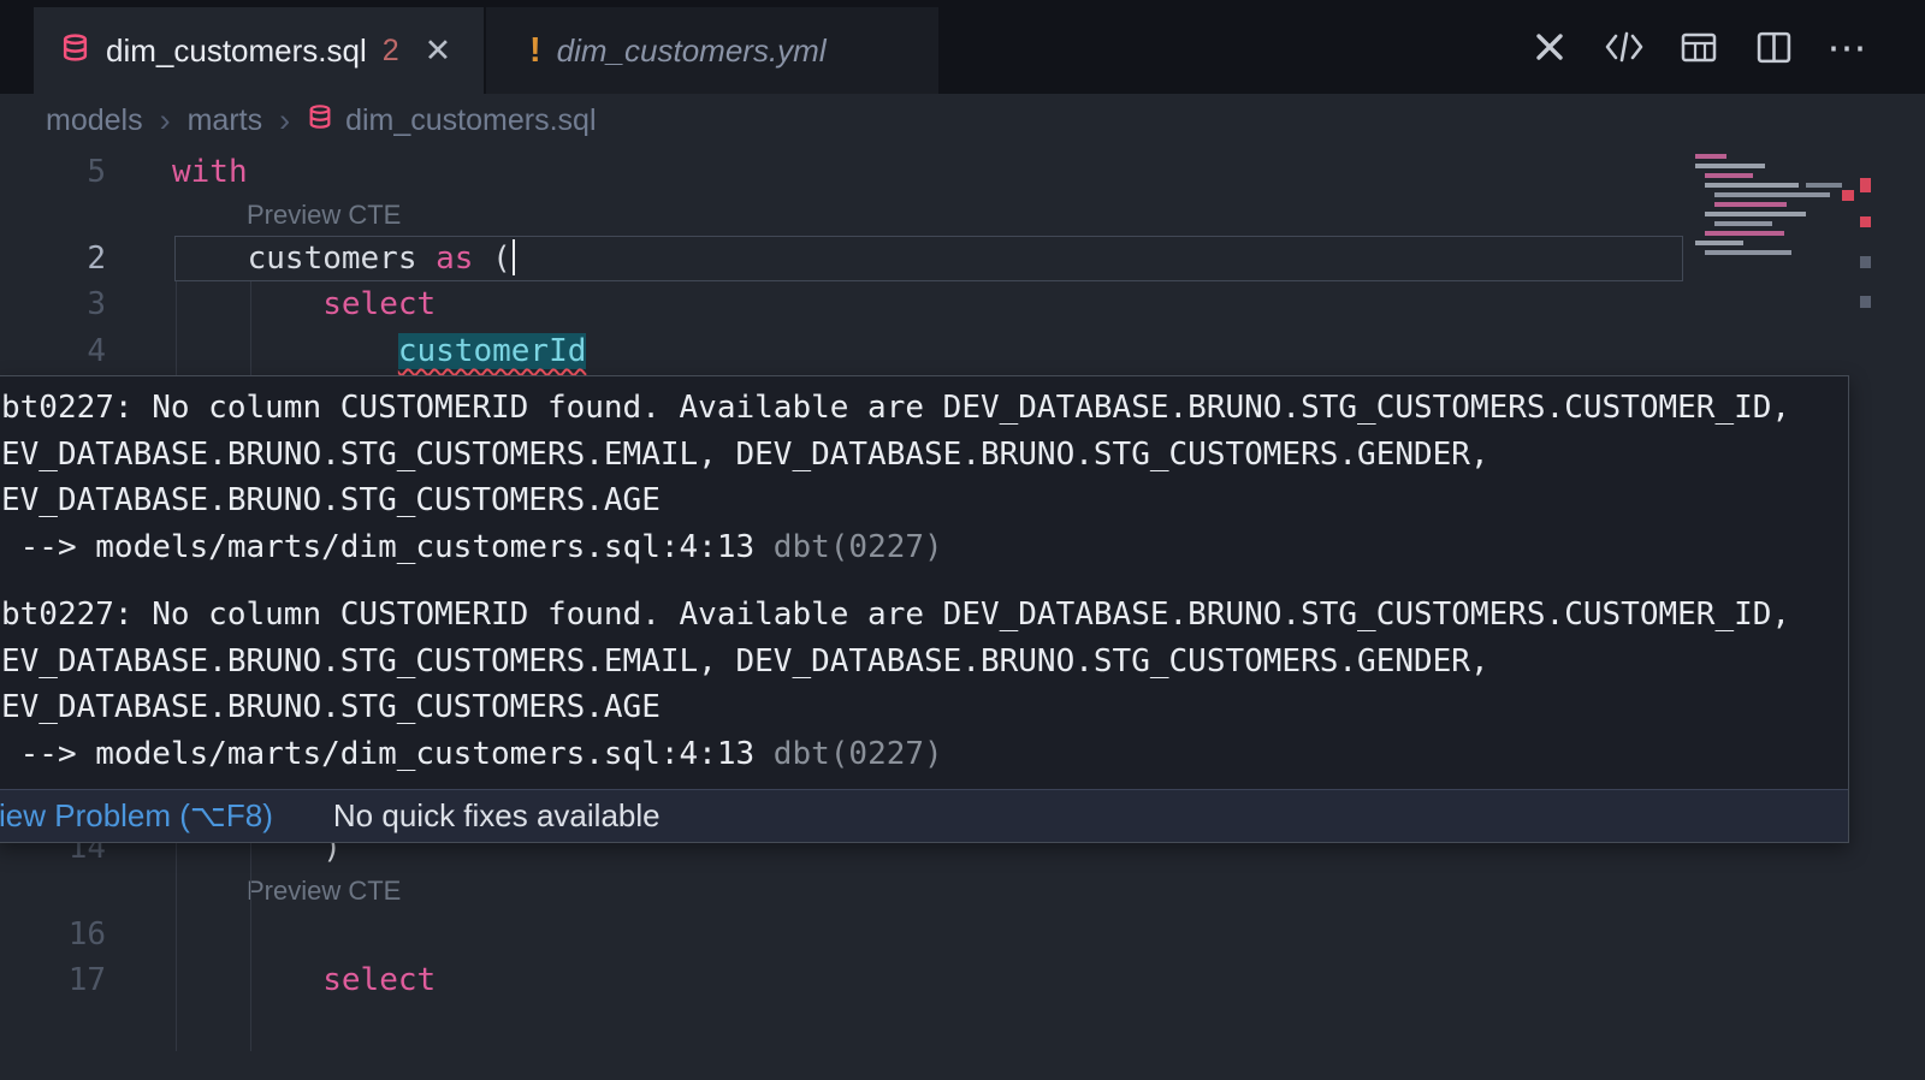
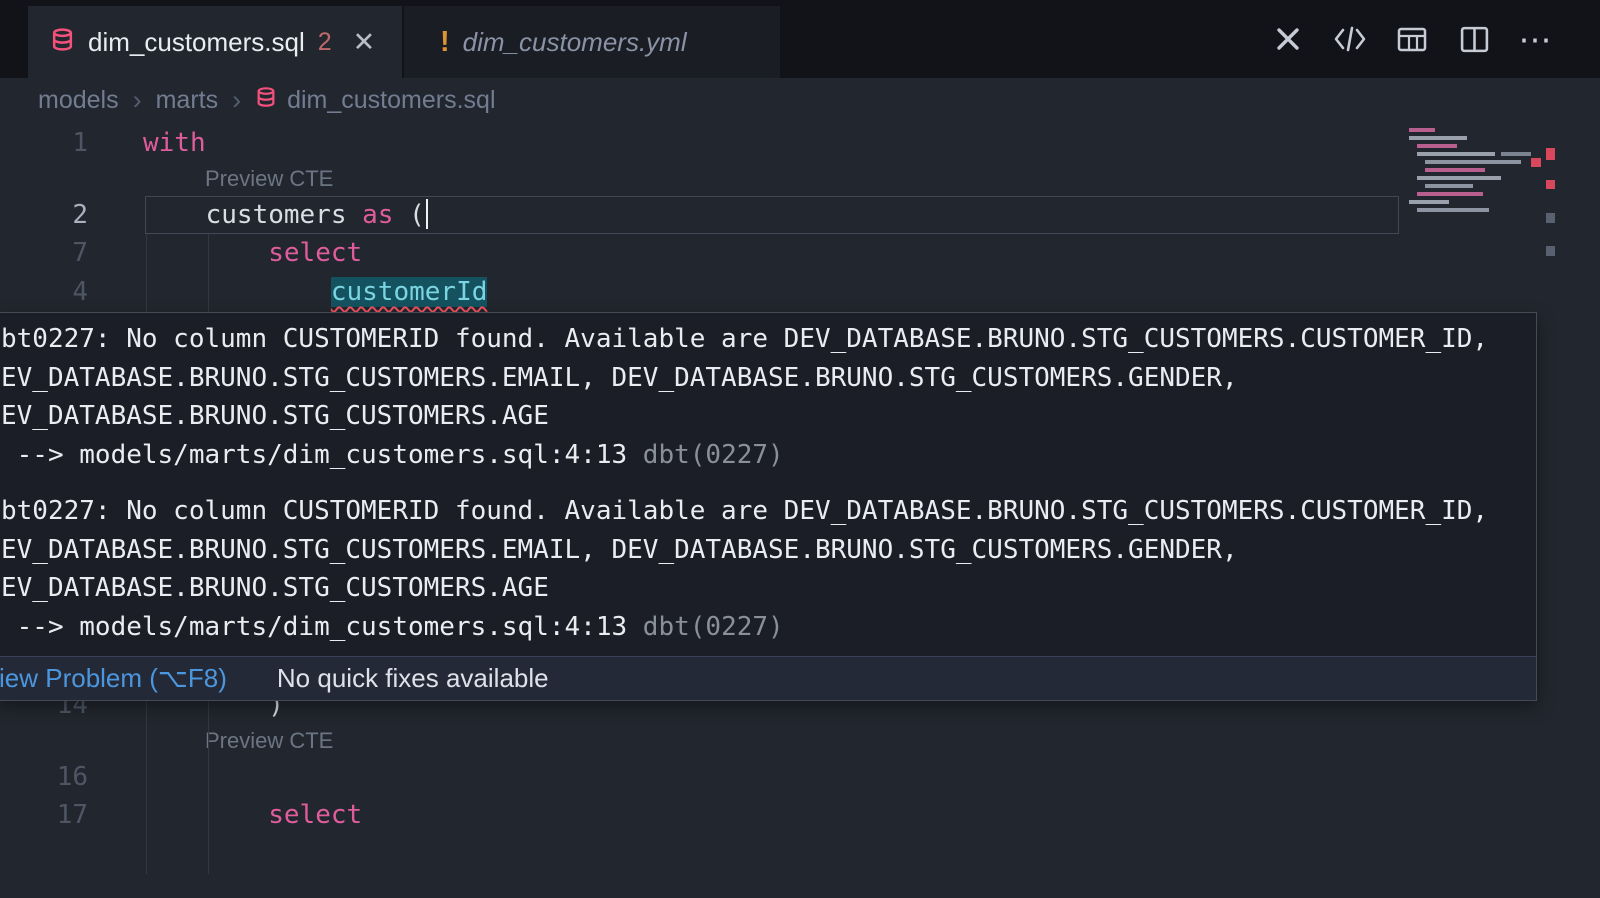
  dim_customers.sql
  2
  ✕
  !
  dim_customers.yml
  ⋯
  models
  ›
  marts
  ›
  dim_customers.sql
- 5
+ 1
  with
  Preview CTE
  2
  customers as (
- 3
+ 7
  select
  4
  customerId
  14
  )
  Preview CTE
  16
  17
  select
  bt0227: No column CUSTOMERID found. Available are DEV_DATABASE.BRUNO.STG_CUSTOMERS.CUSTOMER_ID,
  EV_DATABASE.BRUNO.STG_CUSTOMERS.EMAIL, DEV_DATABASE.BRUNO.STG_CUSTOMERS.GENDER,
  EV_DATABASE.BRUNO.STG_CUSTOMERS.AGE
  --> models/marts/dim_customers.sql:4:13 dbt(0227)
  bt0227: No column CUSTOMERID found. Available are DEV_DATABASE.BRUNO.STG_CUSTOMERS.CUSTOMER_ID,
  EV_DATABASE.BRUNO.STG_CUSTOMERS.EMAIL, DEV_DATABASE.BRUNO.STG_CUSTOMERS.GENDER,
  EV_DATABASE.BRUNO.STG_CUSTOMERS.AGE
  --> models/marts/dim_customers.sql:4:13 dbt(0227)
  iew Problem (⌥F8)
  No quick fixes available
